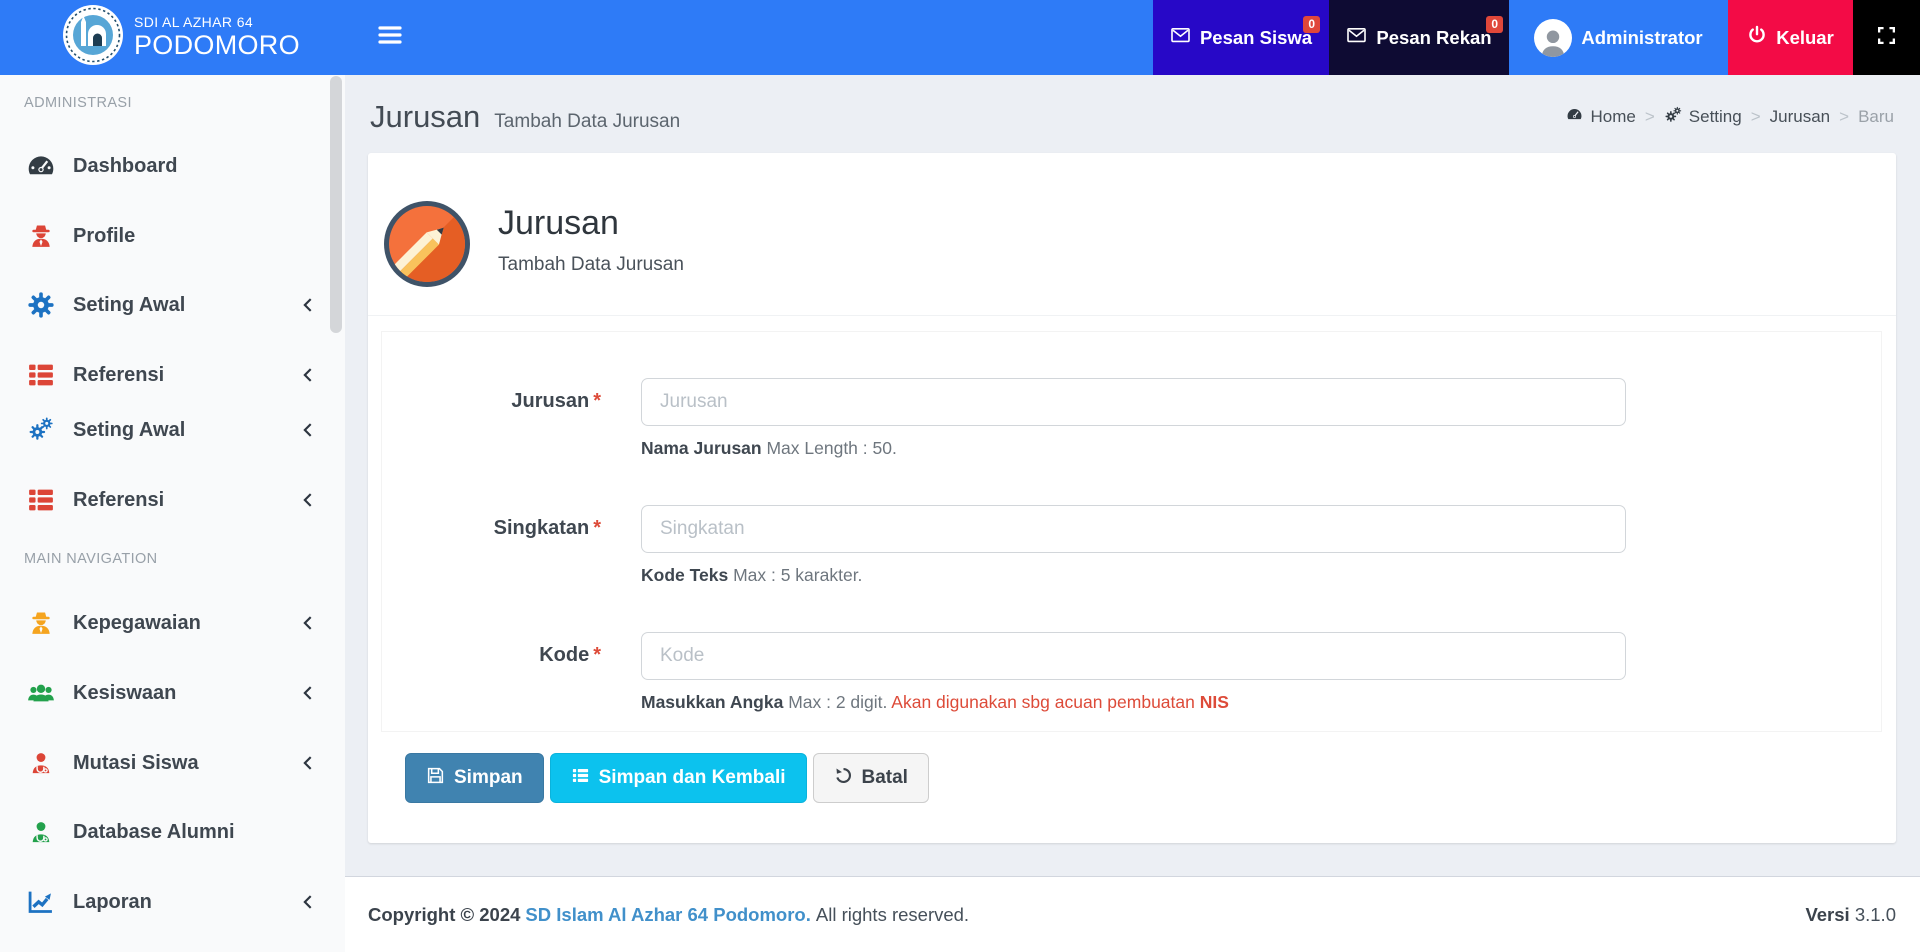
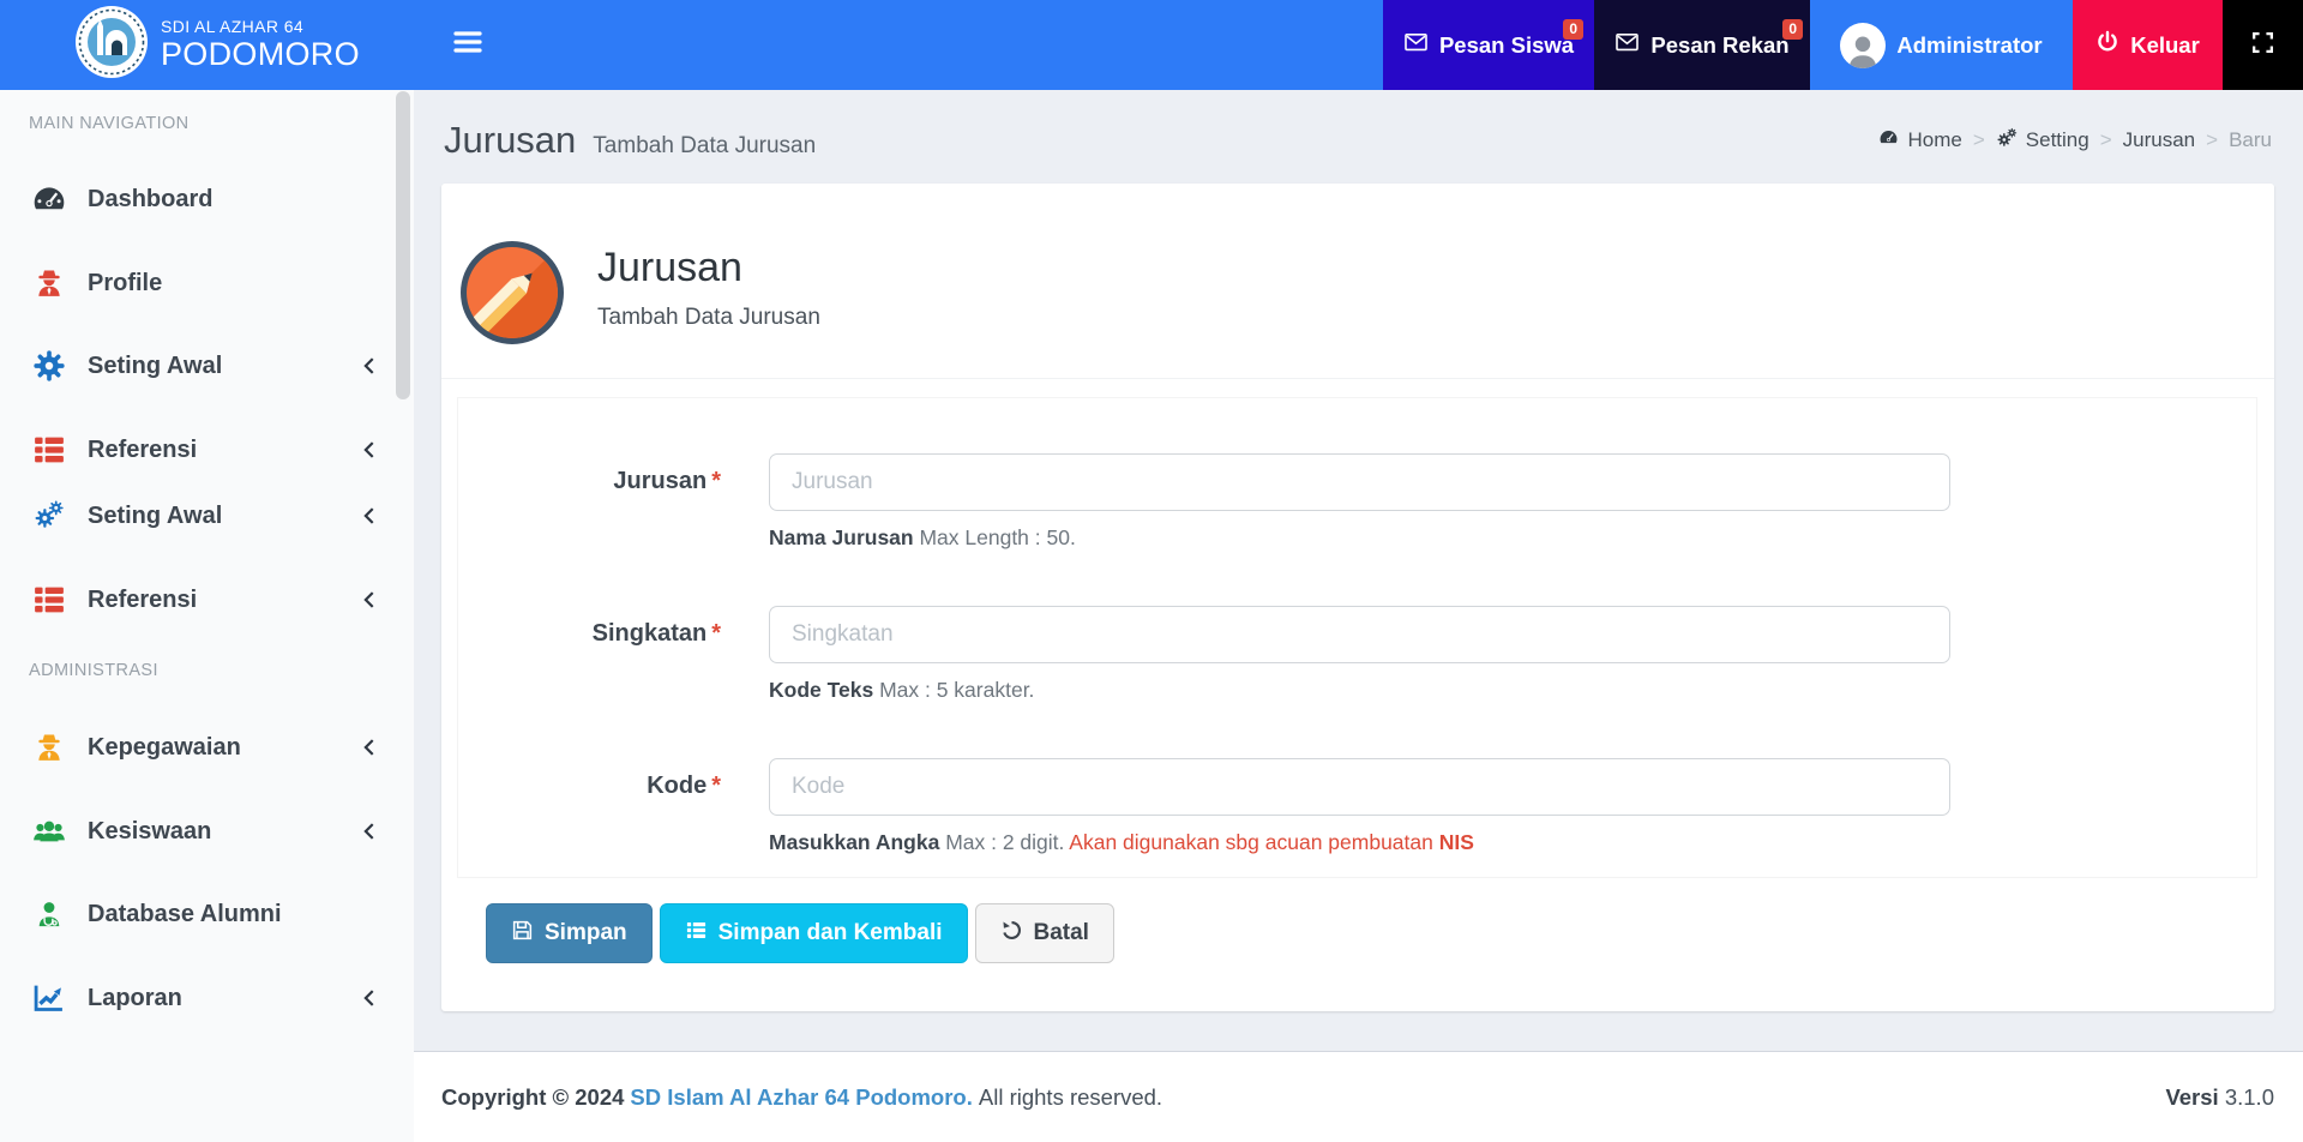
  SDI AL AZHAR 64
  PODOMORO
  Pesan Siswa
  0
  Pesan Rekan
  0
  Administrator
  Keluar
- ADMINISTRASI
+ MAIN NAVIGATION
  Dashboard
  Profile
  Seting Awal
  Referensi
  Seting Awal
  Referensi
- MAIN NAVIGATION
+ ADMINISTRASI
  Kepegawaian
  Kesiswaan
- Mutasi Siswa
  Database Alumni
  Laporan
  Jurusan
  Tambah Data Jurusan
  Home
  >
  Setting
  >
  Jurusan
  >
  Baru
  Jurusan
  Tambah Data Jurusan
  Jurusan *
  Jurusan
  Nama Jurusan Max Length : 50.
  Singkatan *
  Singkatan
  Kode Teks Max : 5 karakter.
  Kode *
  Kode
  Masukkan Angka Max : 2 digit. Akan digunakan sbg acuan pembuatan NIS
  Simpan
  Simpan dan Kembali
  Batal
  Copyright © 2024 SD Islam Al Azhar 64 Podomoro. All rights reserved.
  Versi 3.1.0
